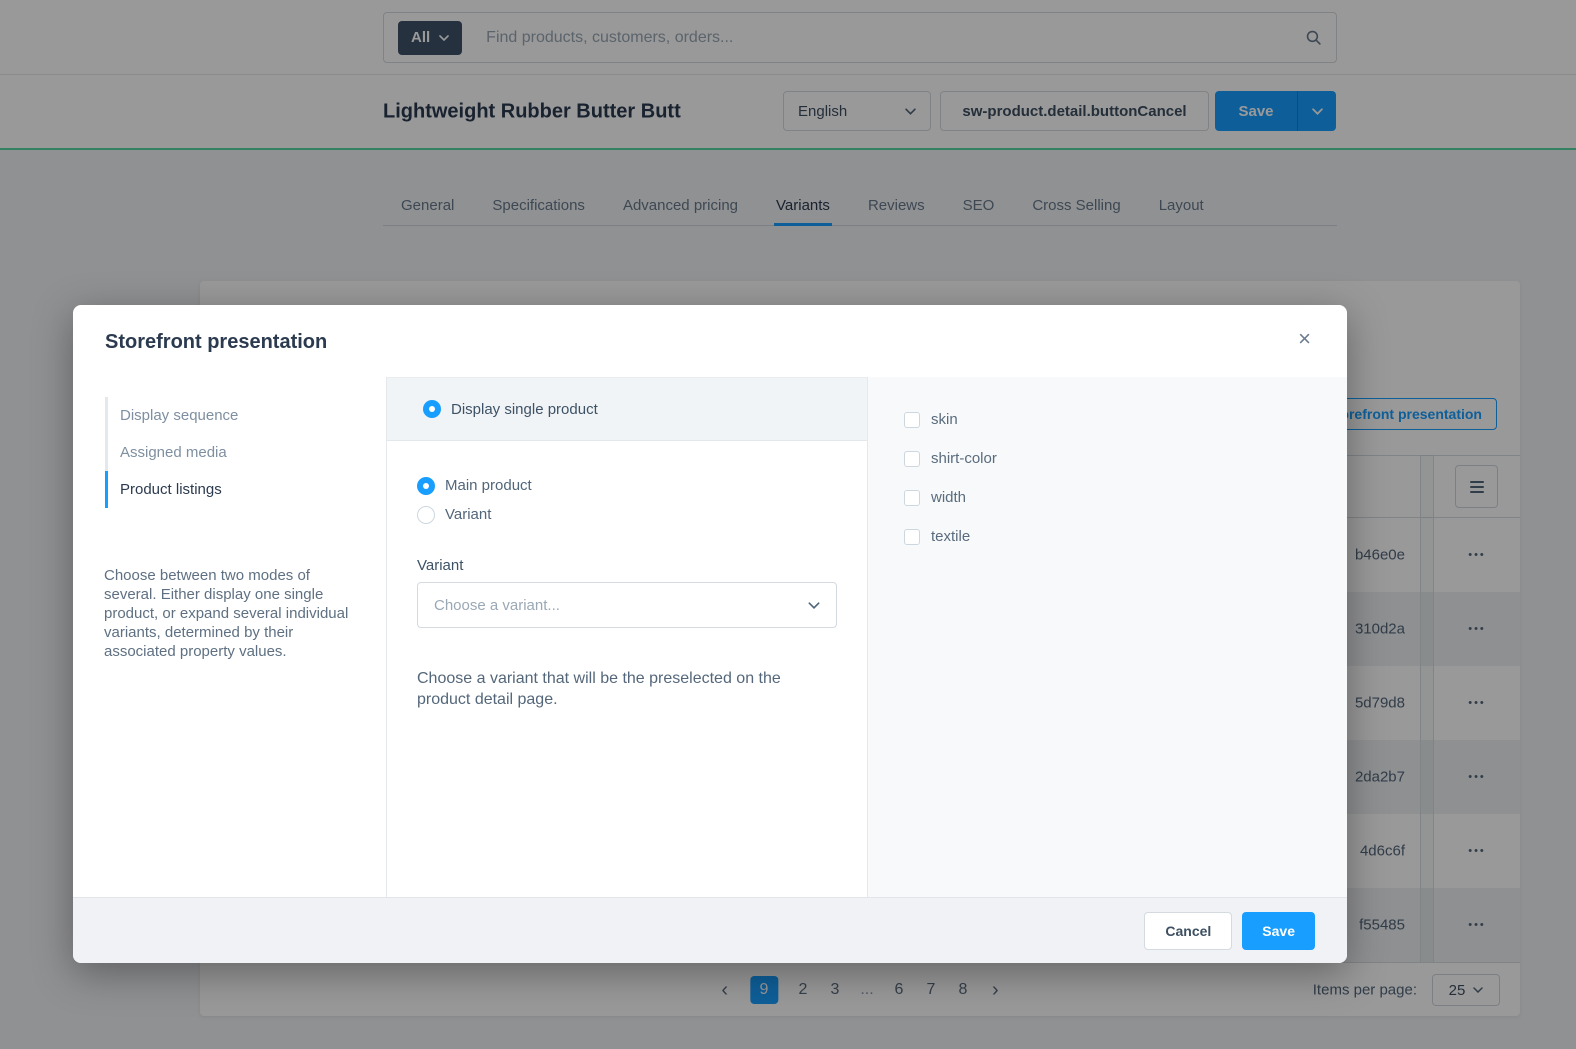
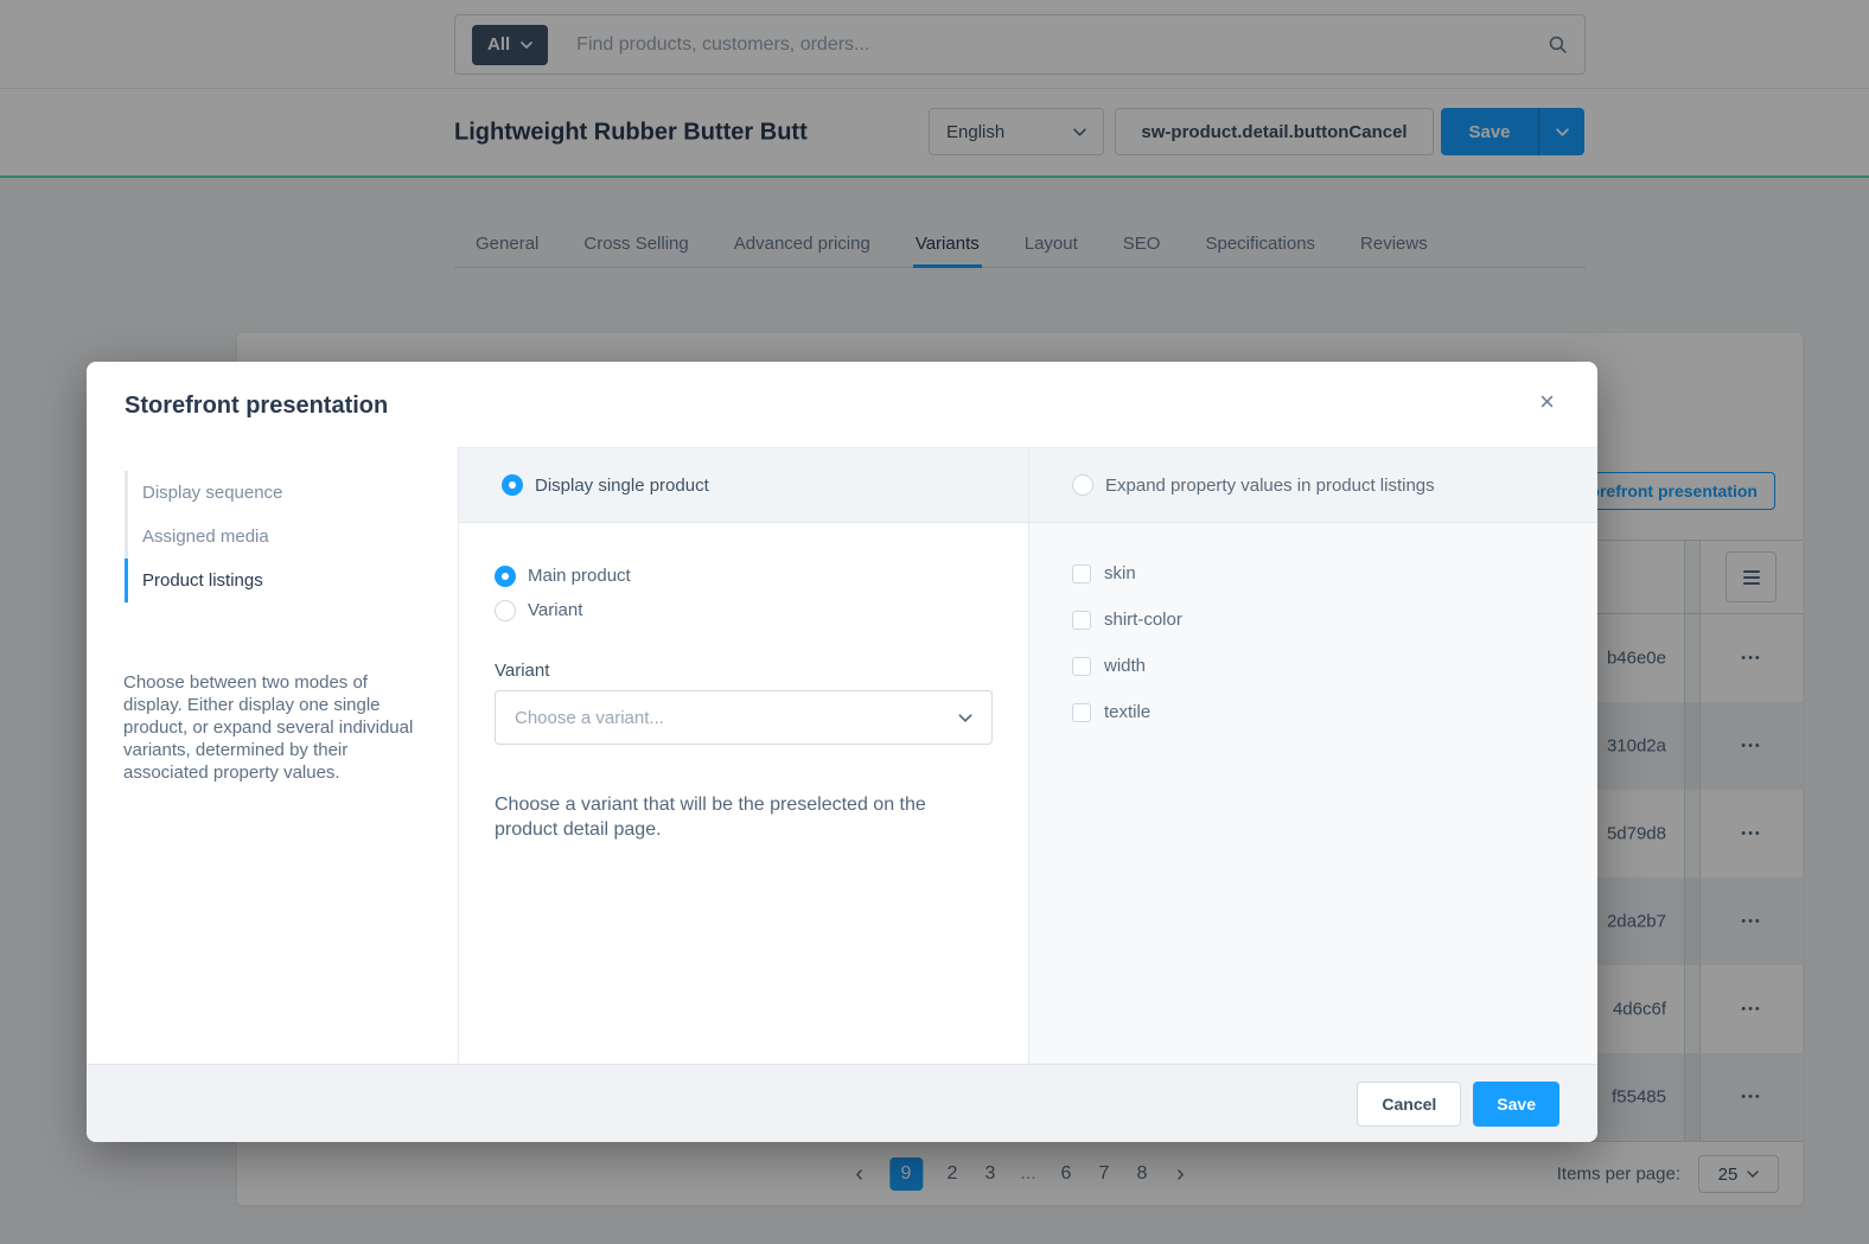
  All
  Find products, customers, orders...
  Lightweight Rubber Butter Butt
  English
  sw-product.detail.buttonCancel
  Save
  General
- Specifications
+ Cross Selling
  Advanced pricing
  Variants
- Reviews
+ Layout
  SEO
- Cross Selling
+ Specifications
- Layout
+ Reviews
  refront presentation
  b46e0e
  •••
  310d2a
  •••
  5d79d8
  •••
  2da2b7
  •••
  4d6c6f
  •••
  f55485
  •••
  ‹
  9
  2
  3
  ...
  6
  7
  8
  ›
  Items per page:
  25
  Storefront presentation
  ×
  Display sequence
  Assigned media
  Product listings
- Choose between two modes of several. Either display one single product, or expand several individual variants, determined by their associated property values.
+ Choose between two modes of display. Either display one single product, or expand several individual variants, determined by their associated property values.
  Display single product
  Main product
  Variant
  Variant
  Choose a variant...
  Choose a variant that will be the preselected on the product detail page.
+ Expand property values in product listings
  skin
  shirt-color
  width
  textile
  Cancel
  Save
